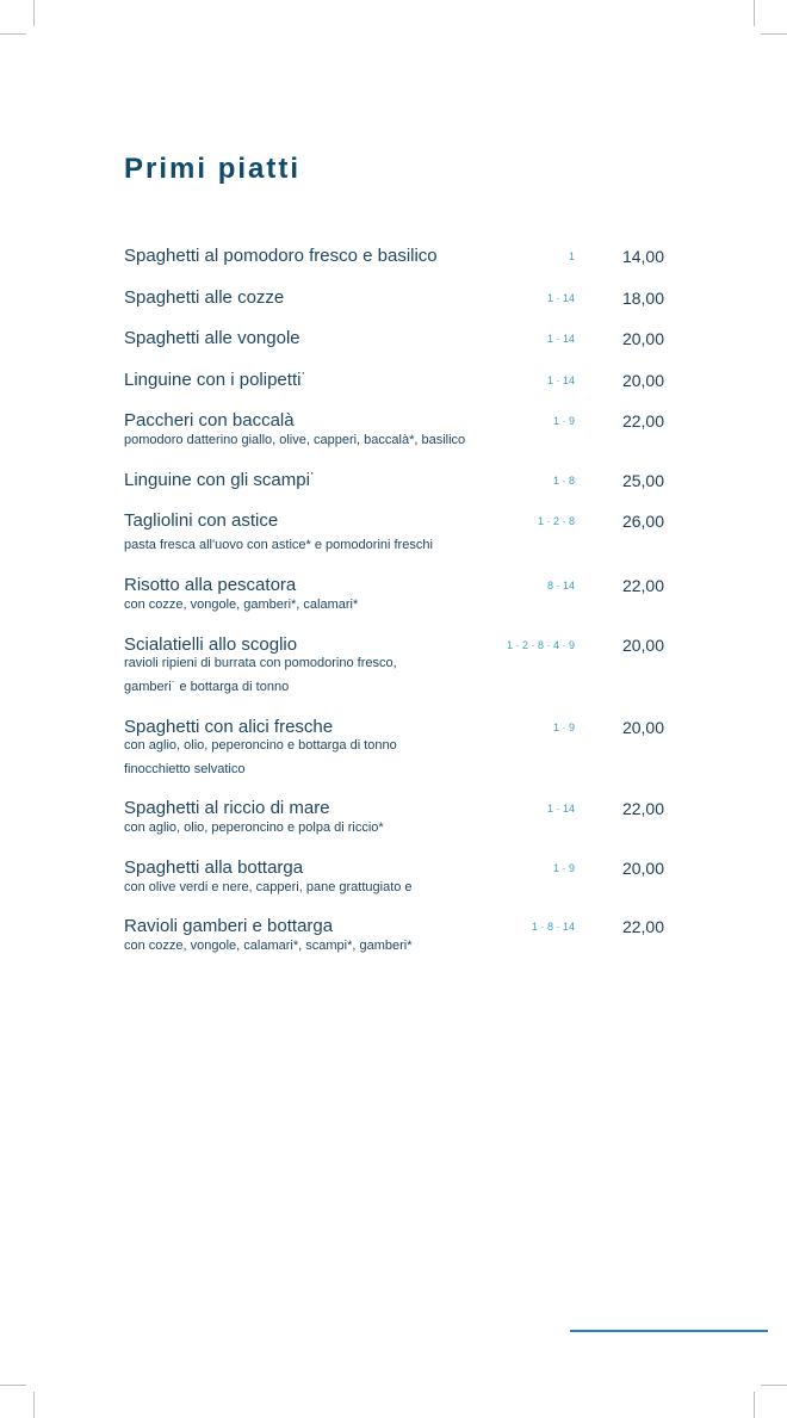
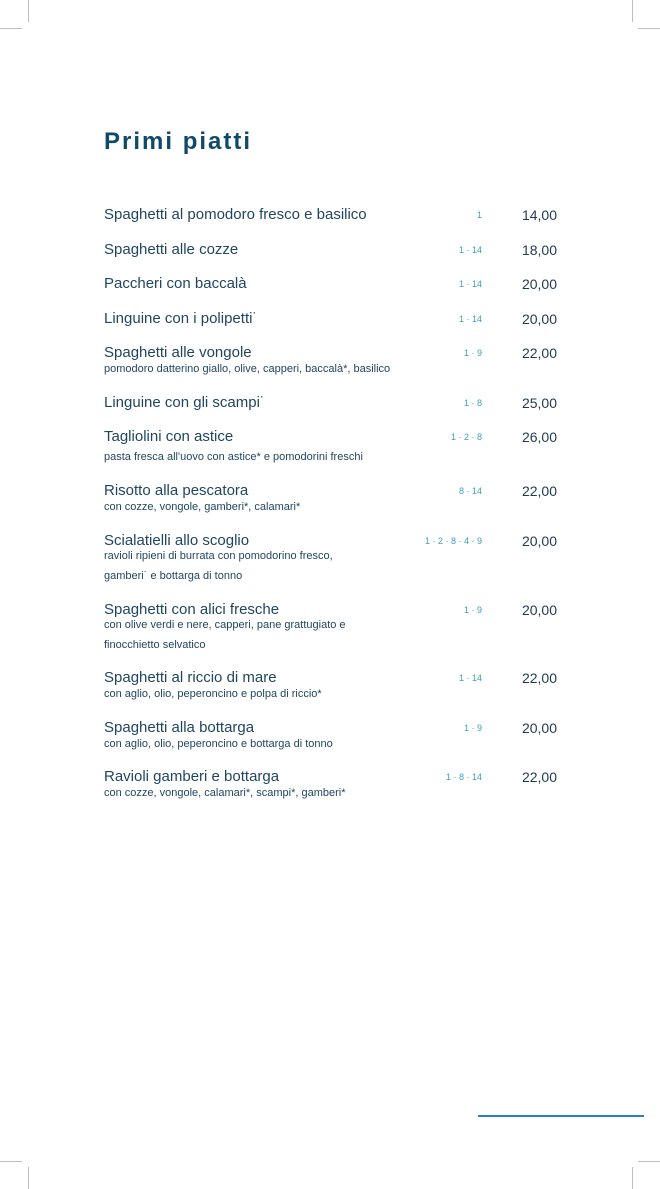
  Primi piatti
  Spaghetti al pomodoro fresco e basilico
  1
  14,00
  Spaghetti alle cozze
  1 · 14
  18,00
- Spaghetti alle vongole
+ Paccheri con baccalà
  1 · 14
  20,00
  Linguine con i polipetti˙
  1 · 14
  20,00
- Paccheri con baccalà
+ Spaghetti alle vongole
  1 · 9
  22,00
  pomodoro datterino giallo, olive, capperi, baccalà*, basilico
  Linguine con gli scampi˙
  1 · 8
  25,00
  Tagliolini con astice
  1 · 2 · 8
  26,00
  pasta fresca all'uovo con astice* e pomodorini freschi
  Risotto alla pescatora
  8 · 14
  22,00
  con cozze, vongole, gamberi*, calamari*
  Scialatielli allo scoglio
  1 · 2 · 8 · 4 · 9
  20,00
  ravioli ripieni di burrata con pomodorino fresco,
  gamberi˙ e bottarga di tonno
  Spaghetti con alici fresche
  1 · 9
  20,00
- con aglio, olio, peperoncino e bottarga di tonno
+ con olive verdi e nere, capperi, pane grattugiato e
  finocchietto selvatico
  Spaghetti al riccio di mare
  1 · 14
  22,00
  con aglio, olio, peperoncino e polpa di riccio*
  Spaghetti alla bottarga
  1 · 9
  20,00
- con olive verdi e nere, capperi, pane grattugiato e
+ con aglio, olio, peperoncino e bottarga di tonno
  Ravioli gamberi e bottarga
  1 · 8 · 14
  22,00
  con cozze, vongole, calamari*, scampi*, gamberi*
